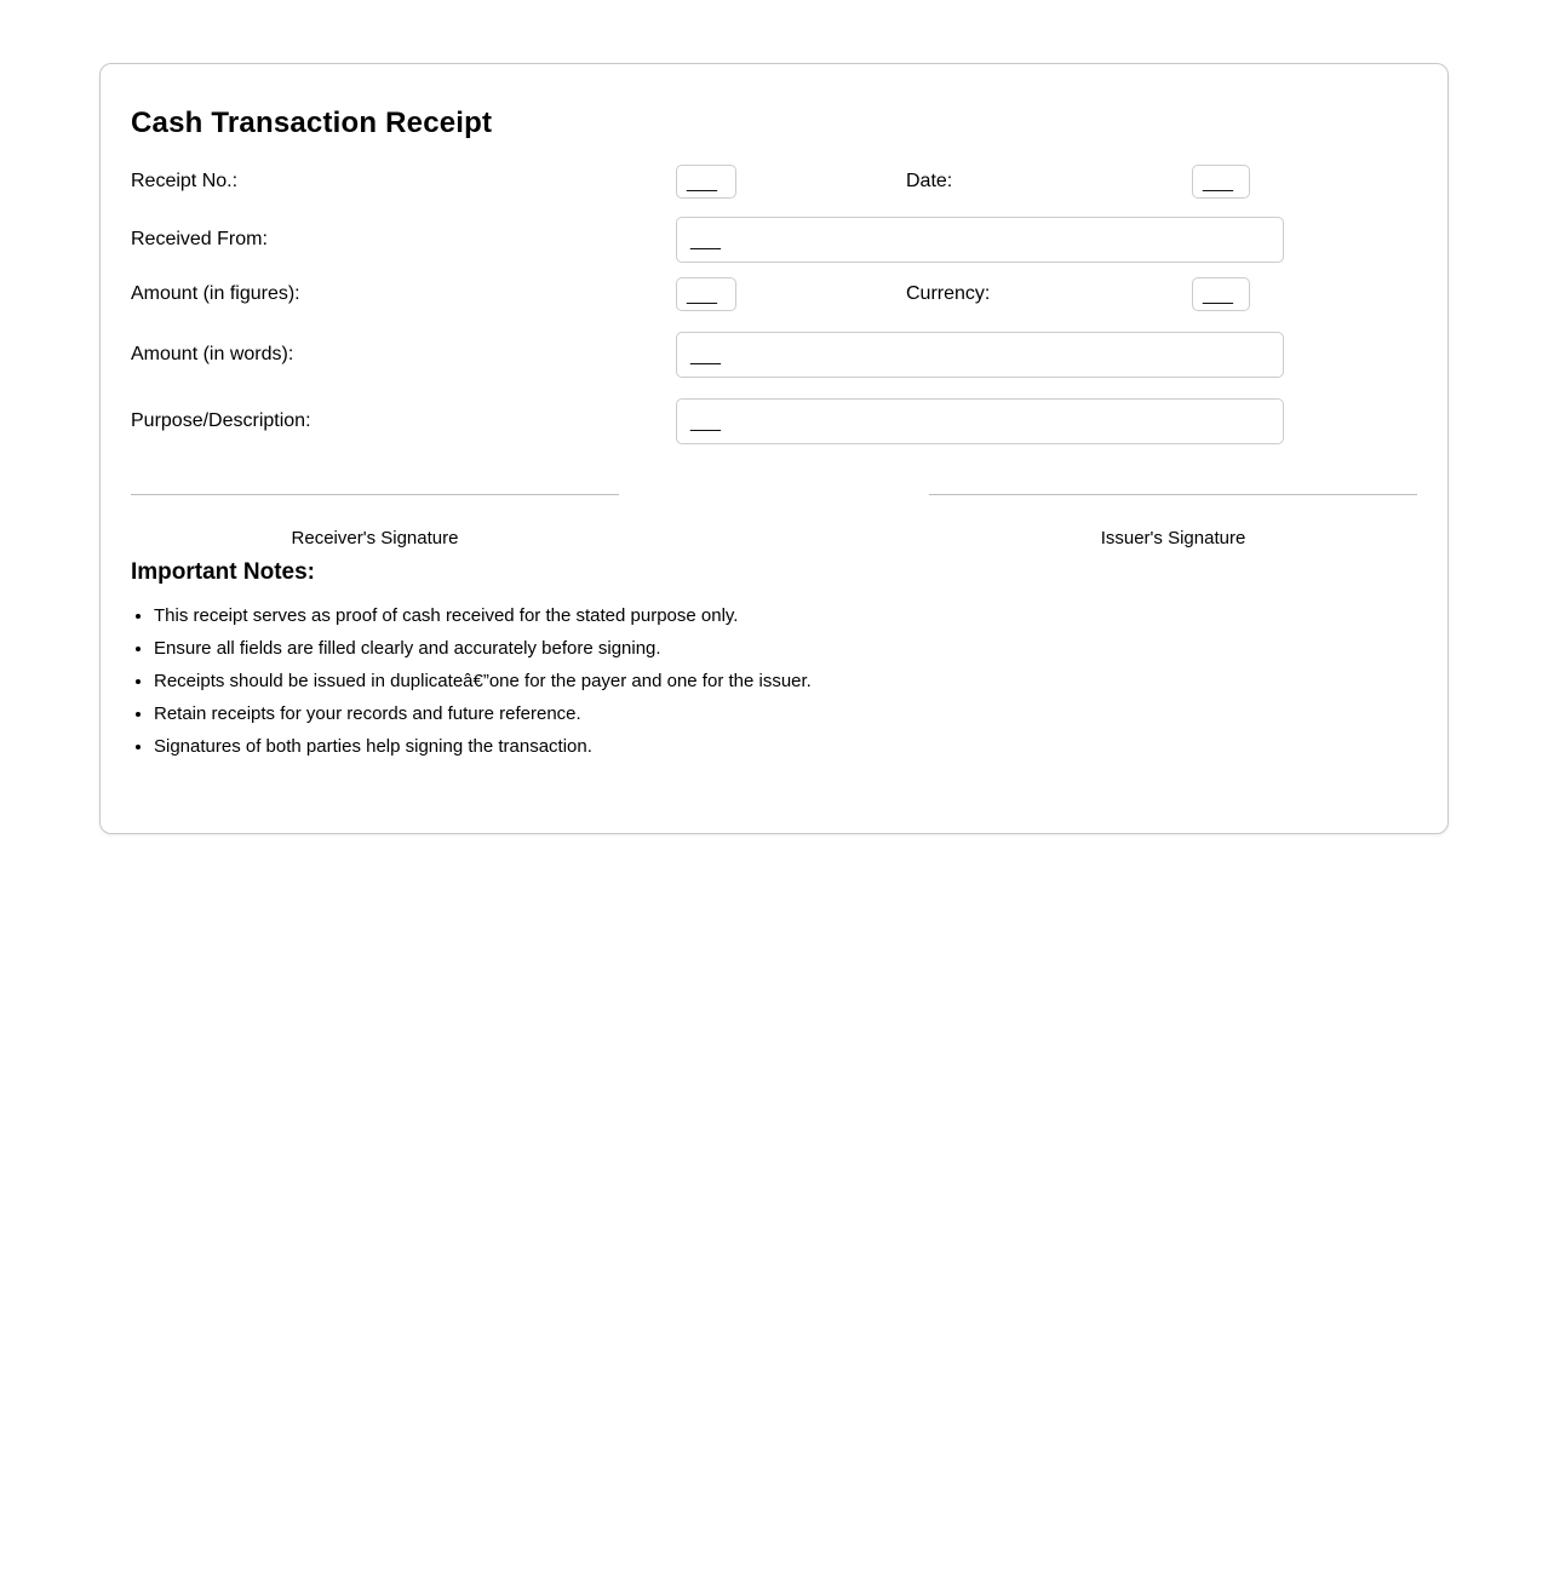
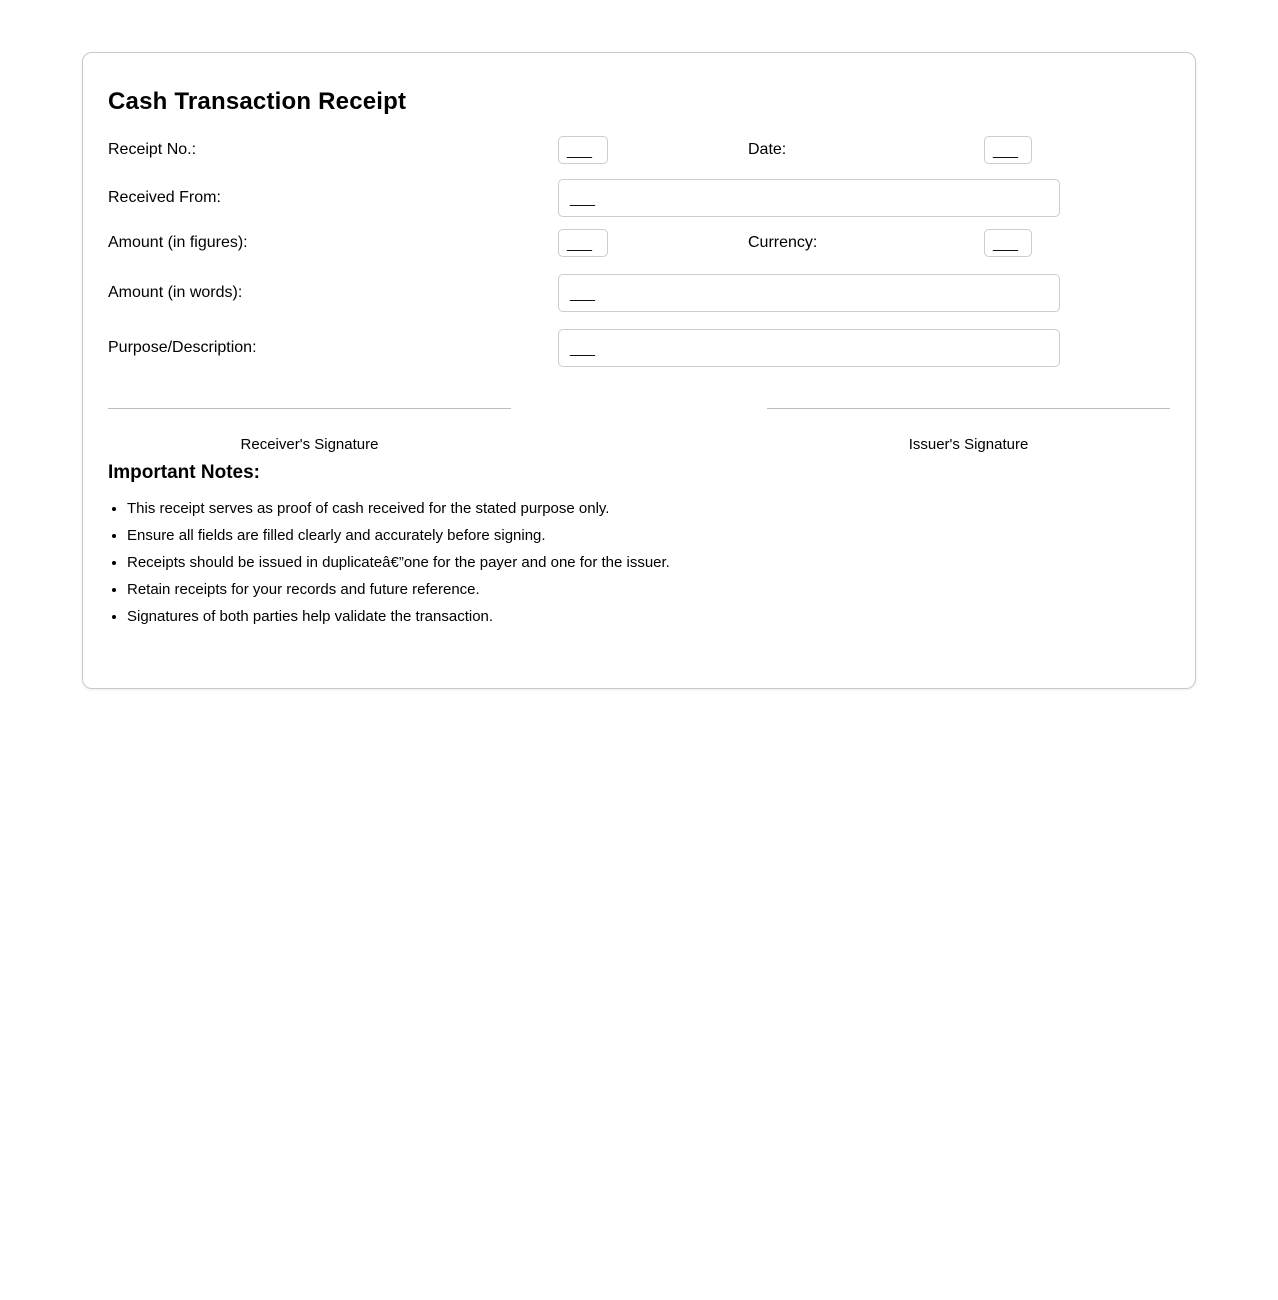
  Cash Transaction Receipt
  Receipt No.:
  ___
  Date:
  ___
  Received From:
  ___
  Amount (in figures):
  ___
  Currency:
  ___
  Amount (in words):
  ___
  Purpose/Description:
  ___
  Receiver's Signature
  Issuer's Signature
  Important Notes:
  This receipt serves as proof of cash received for the stated purpose only.
  Ensure all fields are filled clearly and accurately before signing.
  Receipts should be issued in duplicateâ€”one for the payer and one for the issuer.
  Retain receipts for your records and future reference.
- Signatures of both parties help signing the transaction.
+ Signatures of both parties help validate the transaction.
